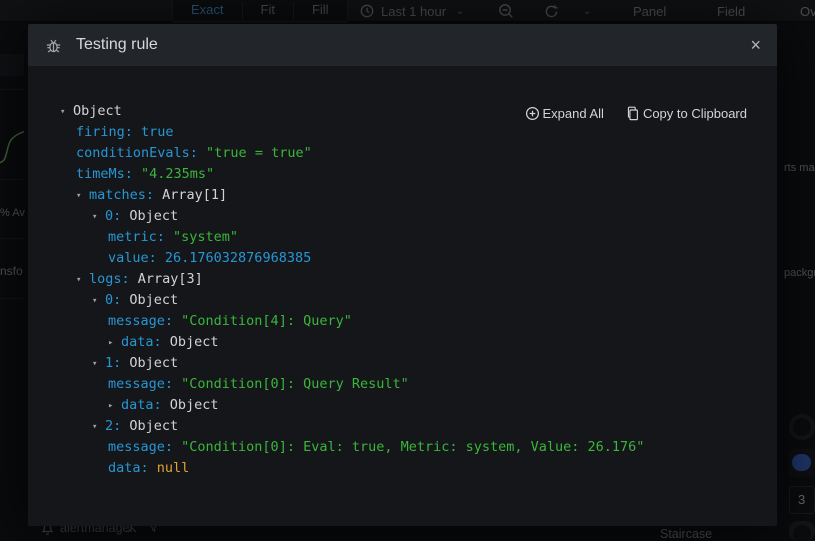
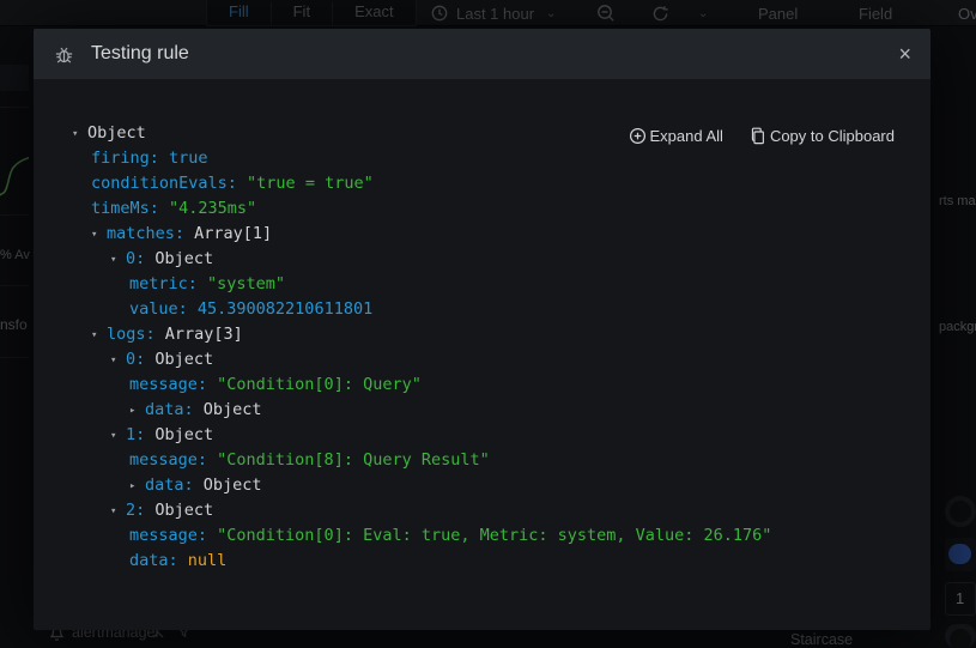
- Exact
+ Fill
  Fit
- Fill
+ Exact
  Last 1 hour
  ⌄
  ⌄
  Panel
  Field
  % Av
  nsfo
  rts ma
  packg
- 3
+ 1
  alertmanage
  Staircase
  Testing rule
  ×
  Expand All
  Copy to Clipboard
  ▾ Object
  firing: true
  conditionEvals: "true = true"
  timeMs: "4.235ms"
  ▾ matches: Array[1]
  ▾ 0: Object
  metric: "system"
- value: 26.176032876968385
+ value: 45.390082210611801
  ▾ logs: Array[3]
  ▾ 0: Object
- message: "Condition[4]: Query"
+ message: "Condition[0]: Query"
  ▸ data: Object
  ▾ 1: Object
- message: "Condition[0]: Query Result"
+ message: "Condition[8]: Query Result"
  ▸ data: Object
  ▾ 2: Object
  message: "Condition[0]: Eval: true, Metric: system, Value: 26.176"
  data: null
